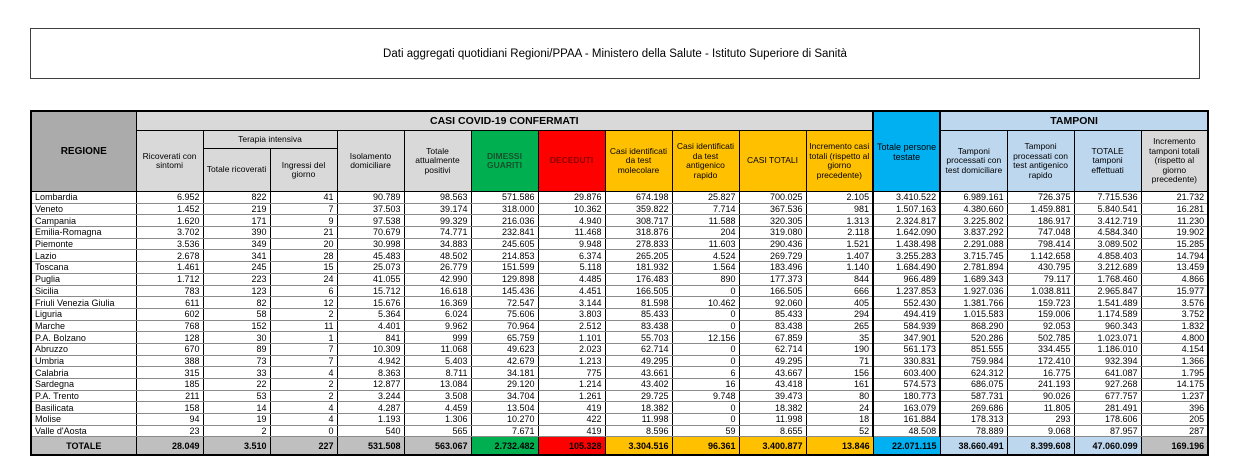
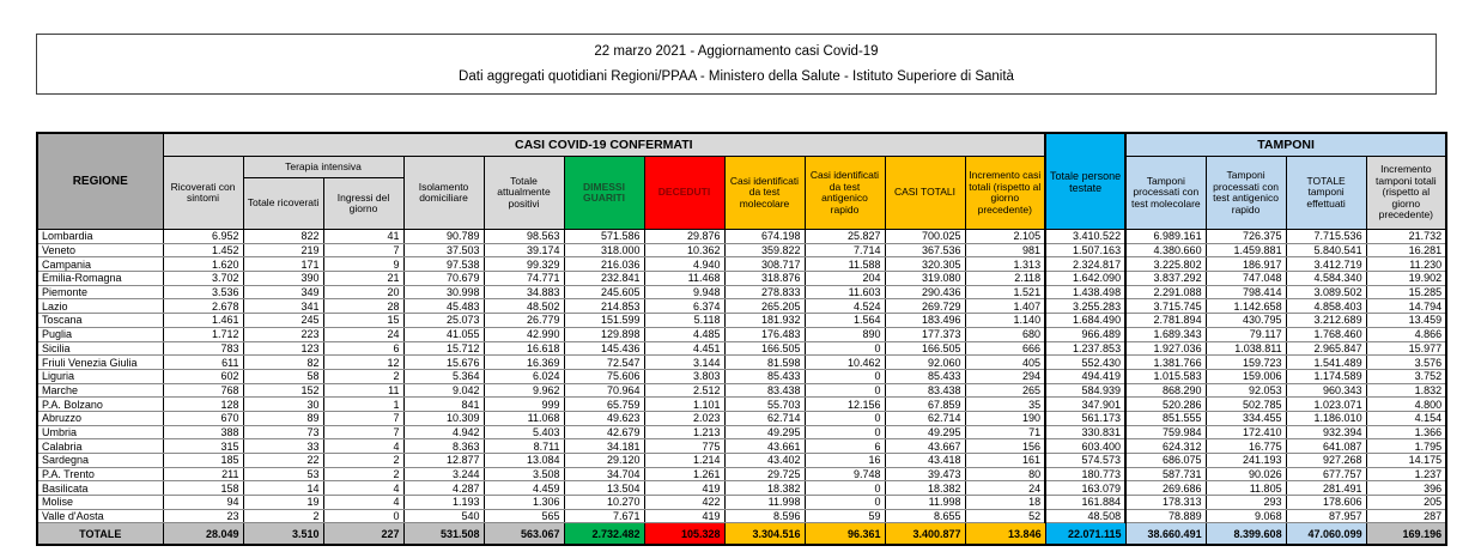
+ 22 marzo 2021 - Aggiornamento casi Covid-19
  Dati aggregati quotidiani Regioni/PPAA - Ministero della Salute - Istituto Superiore di Sanità
  REGIONE	CASI COVID-19 CONFERMATI	Totale persone testate	TAMPONI
- Ricoverati con sintomi	Terapia intensiva	Isolamento domiciliare	Totale attualmente positivi	DIMESSI GUARITI	DECEDUTI	Casi identificati da test molecolare	Casi identificati da test antigenico rapido	CASI TOTALI	Incremento casi totali (rispetto al giorno precedente)	Tamponi processati con test domiciliare	Tamponi processati con test antigenico rapido	TOTALE tamponi effettuati	Incremento tamponi totali (rispetto al giorno precedente)
+ Ricoverati con sintomi	Terapia intensiva	Isolamento domiciliare	Totale attualmente positivi	DIMESSI GUARITI	DECEDUTI	Casi identificati da test molecolare	Casi identificati da test antigenico rapido	CASI TOTALI	Incremento casi totali (rispetto al giorno precedente)	Tamponi processati con test molecolare	Tamponi processati con test antigenico rapido	TOTALE tamponi effettuati	Incremento tamponi totali (rispetto al giorno precedente)
  Totale ricoverati	Ingressi del giorno
  Lombardia	6.952	822	41	90.789	98.563	571.586	29.876	674.198	25.827	700.025	2.105	3.410.522	6.989.161	726.375	7.715.536	21.732
  Veneto	1.452	219	7	37.503	39.174	318.000	10.362	359.822	7.714	367.536	981	1.507.163	4.380.660	1.459.881	5.840.541	16.281
  Campania	1.620	171	9	97.538	99.329	216.036	4.940	308.717	11.588	320.305	1.313	2.324.817	3.225.802	186.917	3.412.719	11.230
  Emilia-Romagna	3.702	390	21	70.679	74.771	232.841	11.468	318.876	204	319.080	2.118	1.642.090	3.837.292	747.048	4.584.340	19.902
  Piemonte	3.536	349	20	30.998	34.883	245.605	9.948	278.833	11.603	290.436	1.521	1.438.498	2.291.088	798.414	3.089.502	15.285
  Lazio	2.678	341	28	45.483	48.502	214.853	6.374	265.205	4.524	269.729	1.407	3.255.283	3.715.745	1.142.658	4.858.403	14.794
  Toscana	1.461	245	15	25.073	26.779	151.599	5.118	181.932	1.564	183.496	1.140	1.684.490	2.781.894	430.795	3.212.689	13.459
- Puglia	1.712	223	24	41.055	42.990	129.898	4.485	176.483	890	177.373	844	966.489	1.689.343	79.117	1.768.460	4.866
+ Puglia	1.712	223	24	41.055	42.990	129.898	4.485	176.483	890	177.373	680	966.489	1.689.343	79.117	1.768.460	4.866
  Sicilia	783	123	6	15.712	16.618	145.436	4.451	166.505	0	166.505	666	1.237.853	1.927.036	1.038.811	2.965.847	15.977
  Friuli Venezia Giulia	611	82	12	15.676	16.369	72.547	3.144	81.598	10.462	92.060	405	552.430	1.381.766	159.723	1.541.489	3.576
  Liguria	602	58	2	5.364	6.024	75.606	3.803	85.433	0	85.433	294	494.419	1.015.583	159.006	1.174.589	3.752
- Marche	768	152	11	4.401	9.962	70.964	2.512	83.438	0	83.438	265	584.939	868.290	92.053	960.343	1.832
+ Marche	768	152	11	9.042	9.962	70.964	2.512	83.438	0	83.438	265	584.939	868.290	92.053	960.343	1.832
  P.A. Bolzano	128	30	1	841	999	65.759	1.101	55.703	12.156	67.859	35	347.901	520.286	502.785	1.023.071	4.800
  Abruzzo	670	89	7	10.309	11.068	49.623	2.023	62.714	0	62.714	190	561.173	851.555	334.455	1.186.010	4.154
  Umbria	388	73	7	4.942	5.403	42.679	1.213	49.295	0	49.295	71	330.831	759.984	172.410	932.394	1.366
  Calabria	315	33	4	8.363	8.711	34.181	775	43.661	6	43.667	156	603.400	624.312	16.775	641.087	1.795
  Sardegna	185	22	2	12.877	13.084	29.120	1.214	43.402	16	43.418	161	574.573	686.075	241.193	927.268	14.175
  P.A. Trento	211	53	2	3.244	3.508	34.704	1.261	29.725	9.748	39.473	80	180.773	587.731	90.026	677.757	1.237
  Basilicata	158	14	4	4.287	4.459	13.504	419	18.382	0	18.382	24	163.079	269.686	11.805	281.491	396
  Molise	94	19	4	1.193	1.306	10.270	422	11.998	0	11.998	18	161.884	178.313	293	178.606	205
  Valle d'Aosta	23	2	0	540	565	7.671	419	8.596	59	8.655	52	48.508	78.889	9.068	87.957	287
  TOTALE	28.049	3.510	227	531.508	563.067	2.732.482	105.328	3.304.516	96.361	3.400.877	13.846	22.071.115	38.660.491	8.399.608	47.060.099	169.196
